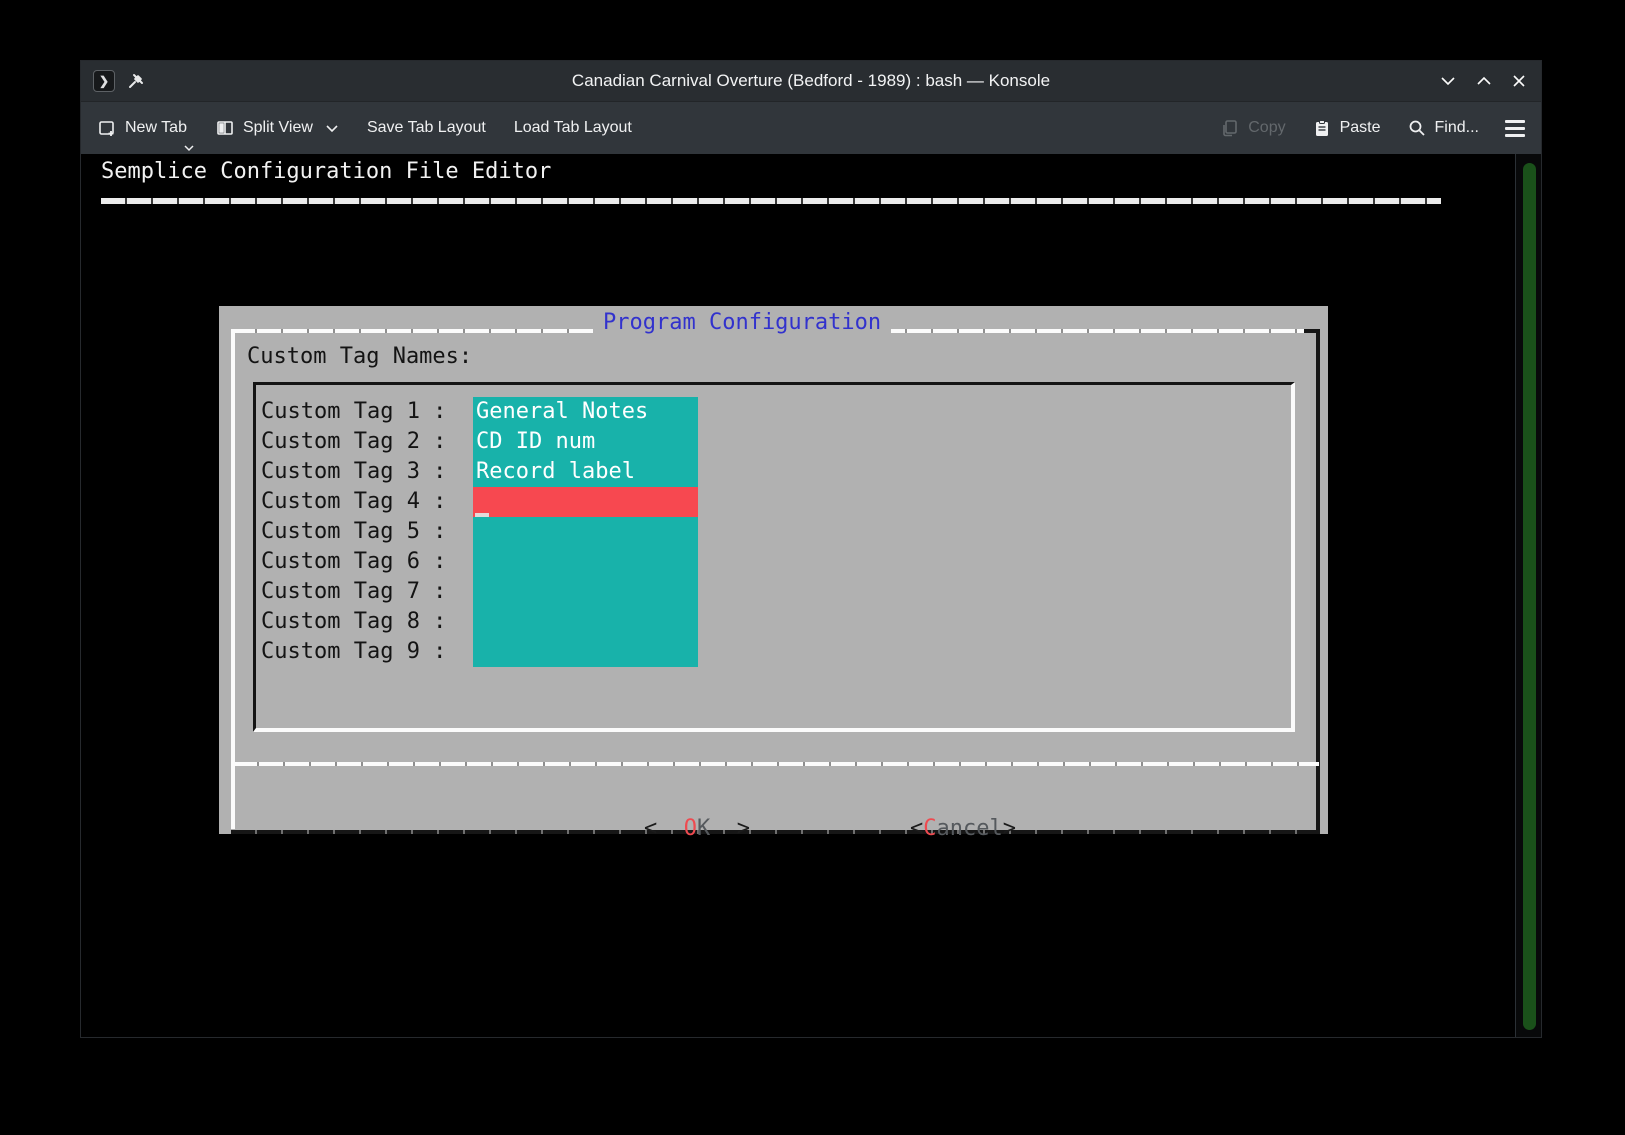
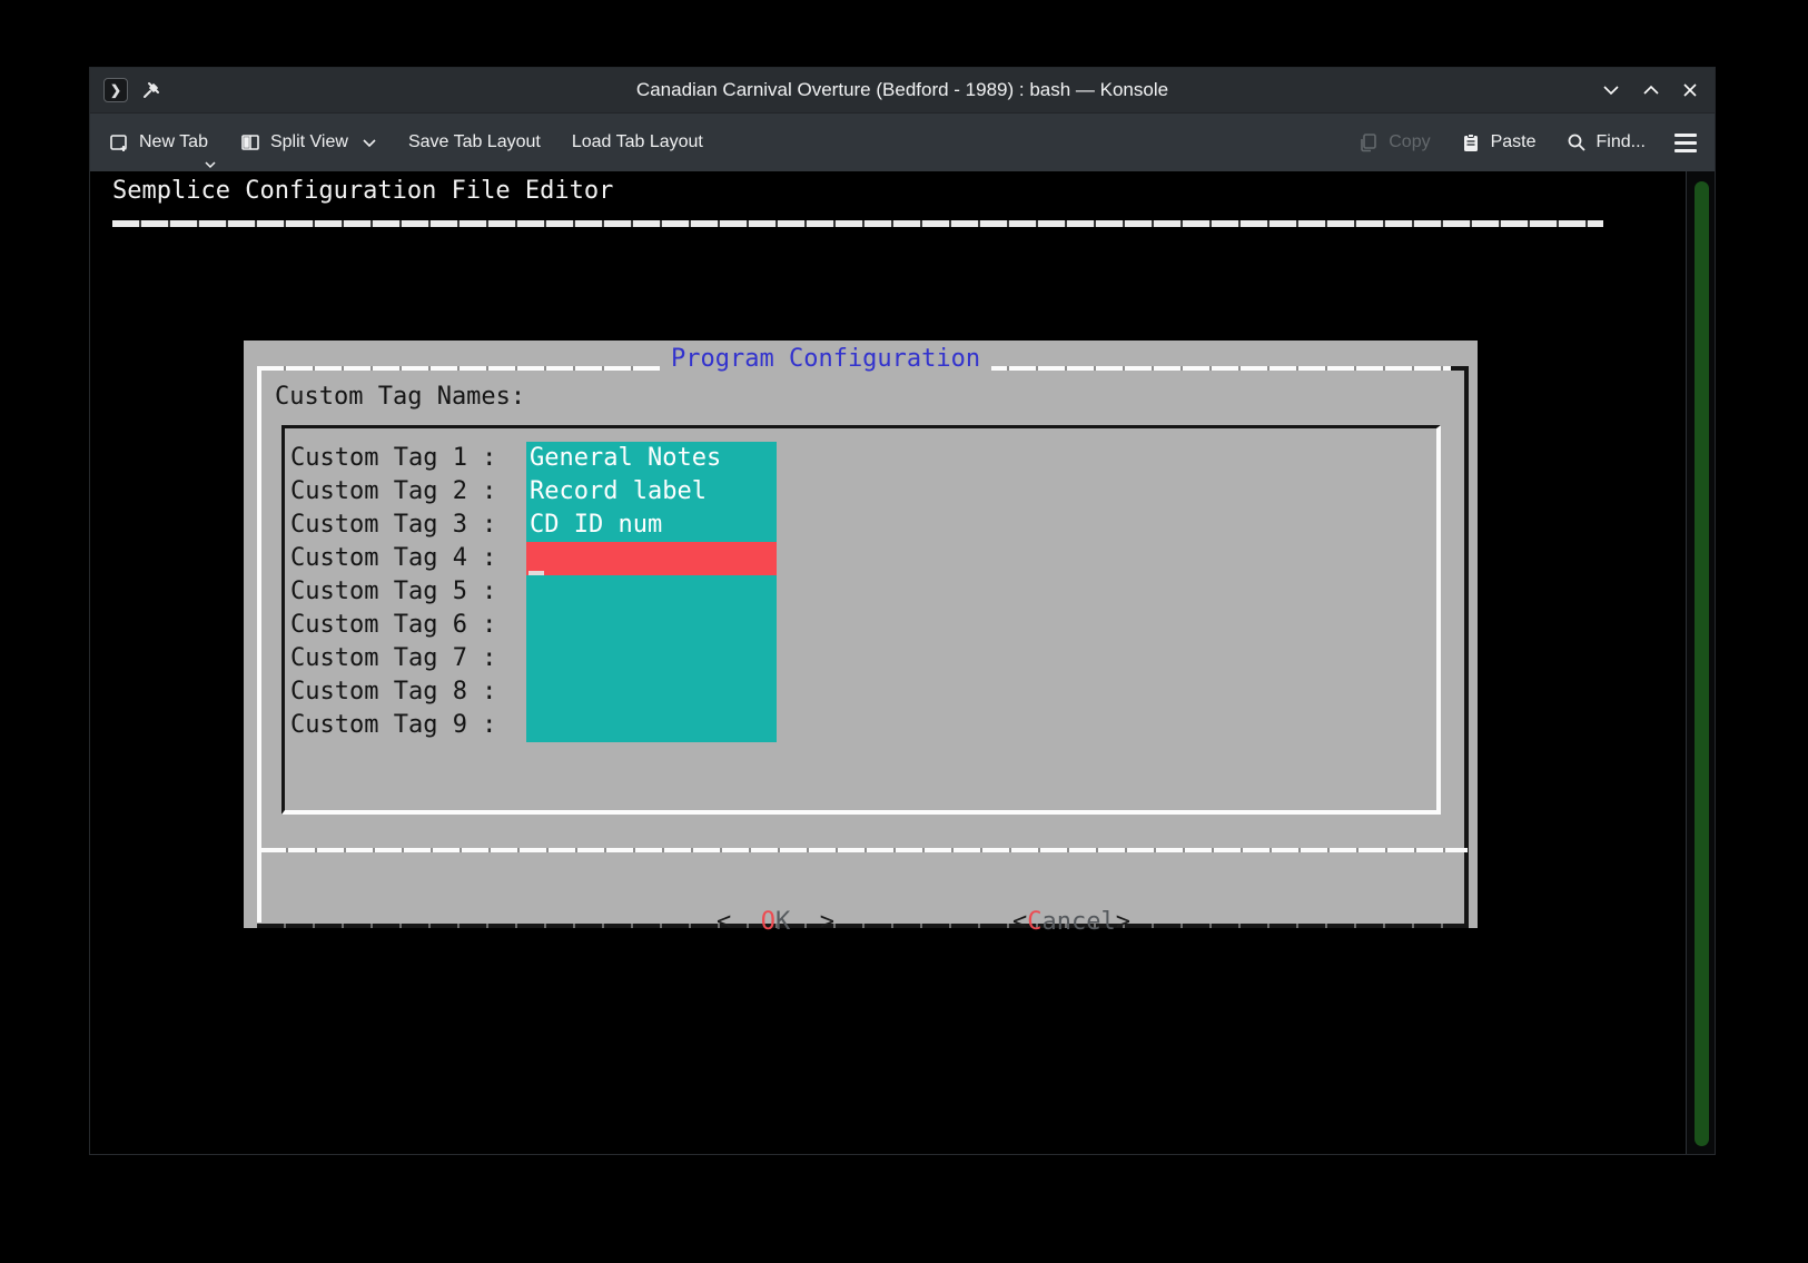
  ❯
  Canadian Carnival Overture (Bedford - 1989) : bash — Konsole
  New Tab
  Split View
  Save Tab Layout
  Load Tab Layout
  Copy
  Paste
  Find...
  Semplice Configuration File Editor
  Program Configuration
  Custom Tag Names:
  Custom Tag 1 :
  General Notes
  Custom Tag 2 :
- CD ID num
+ Record label
  Custom Tag 3 :
- Record label
+ CD ID num
  Custom Tag 4 :
  Custom Tag 5 :
  Custom Tag 6 :
  Custom Tag 7 :
  Custom Tag 8 :
  Custom Tag 9 :
  < OK >
  <Cancel>
